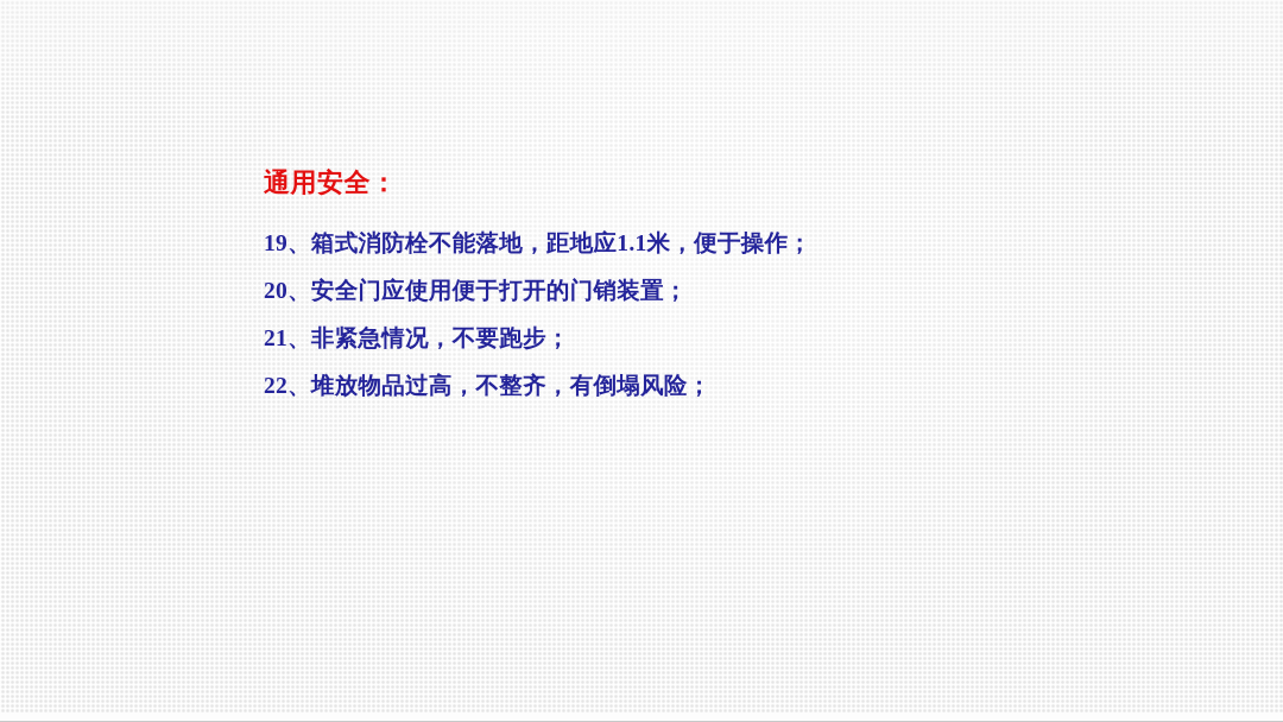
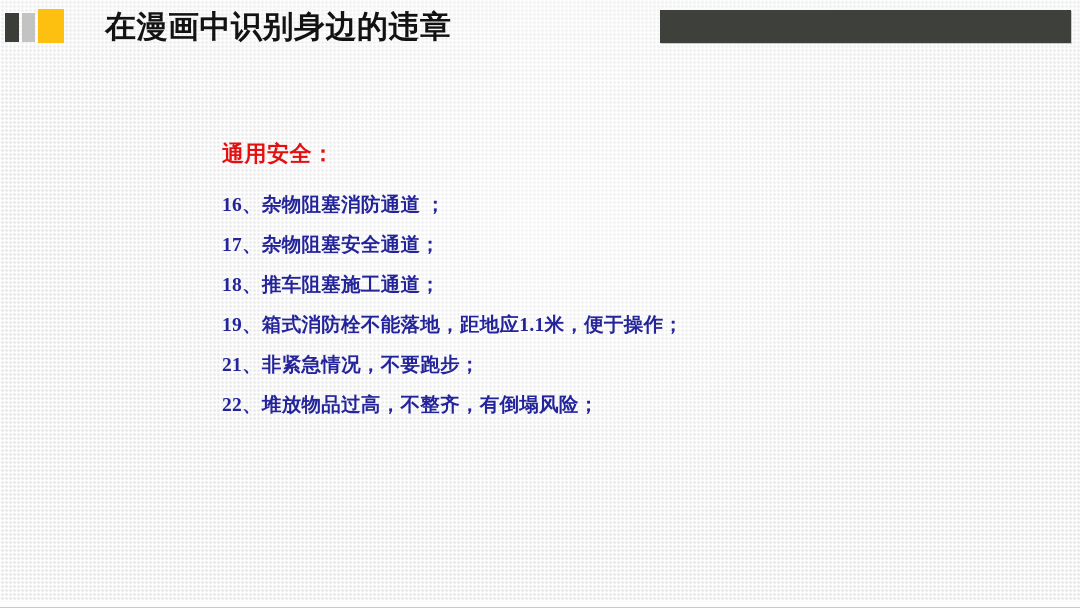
+ 在漫画中识别身边的违章
  通用安全：
+ 16、杂物阻塞消防通道 ；
+ 17、杂物阻塞安全通道；
+ 18、推车阻塞施工通道；
  19、箱式消防栓不能落地，距地应1.1米，便于操作；
- 20、安全门应使用便于打开的门销装置；
  21、非紧急情况，不要跑步；
  22、堆放物品过高，不整齐，有倒塌风险；
